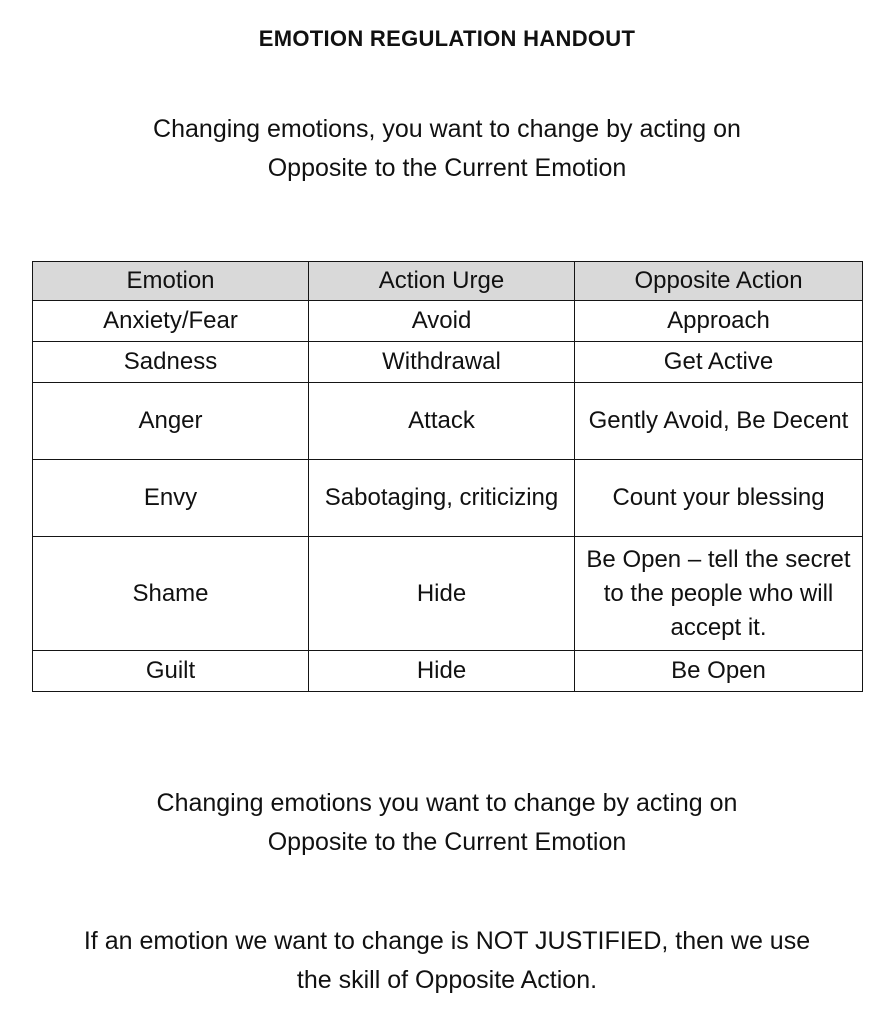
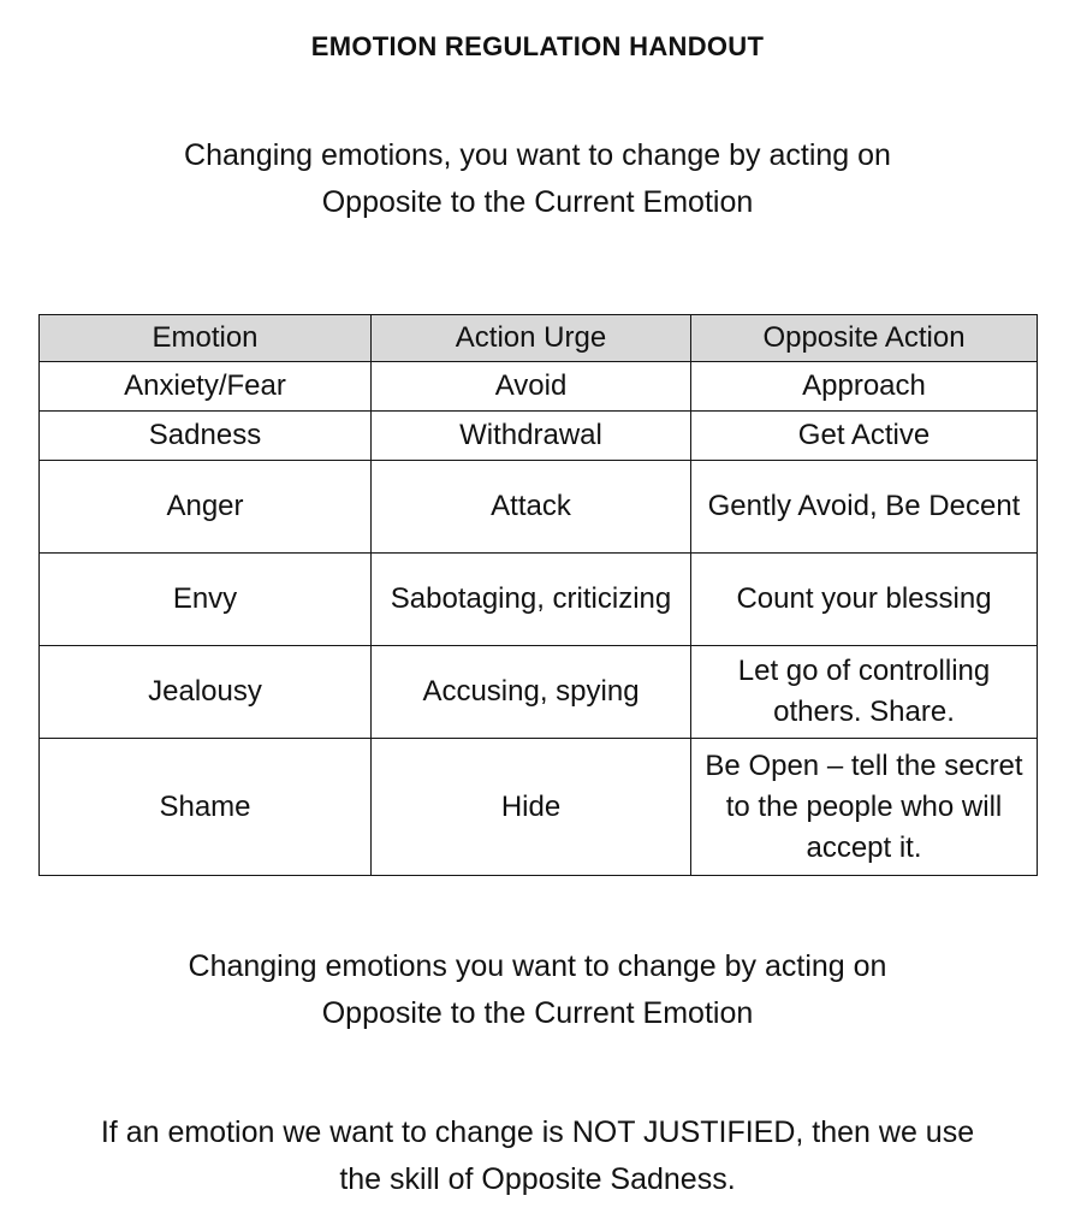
  EMOTION REGULATION HANDOUT
  Changing emotions, you want to change by acting on
  Opposite to the Current Emotion
  Emotion	Action Urge	Opposite Action
  Anxiety/Fear	Avoid	Approach
  Sadness	Withdrawal	Get Active
  Anger	Attack	Gently Avoid, Be Decent
  Envy	Sabotaging, criticizing	Count your blessing
+ Jealousy	Accusing, spying	Let go of controlling others. Share.
  Shame	Hide	Be Open – tell the secret to the people who will accept it.
- Guilt	Hide	Be Open
  Changing emotions you want to change by acting on
  Opposite to the Current Emotion
  If an emotion we want to change is NOT JUSTIFIED, then we use
- the skill of Opposite Action.
+ the skill of Opposite Sadness.
